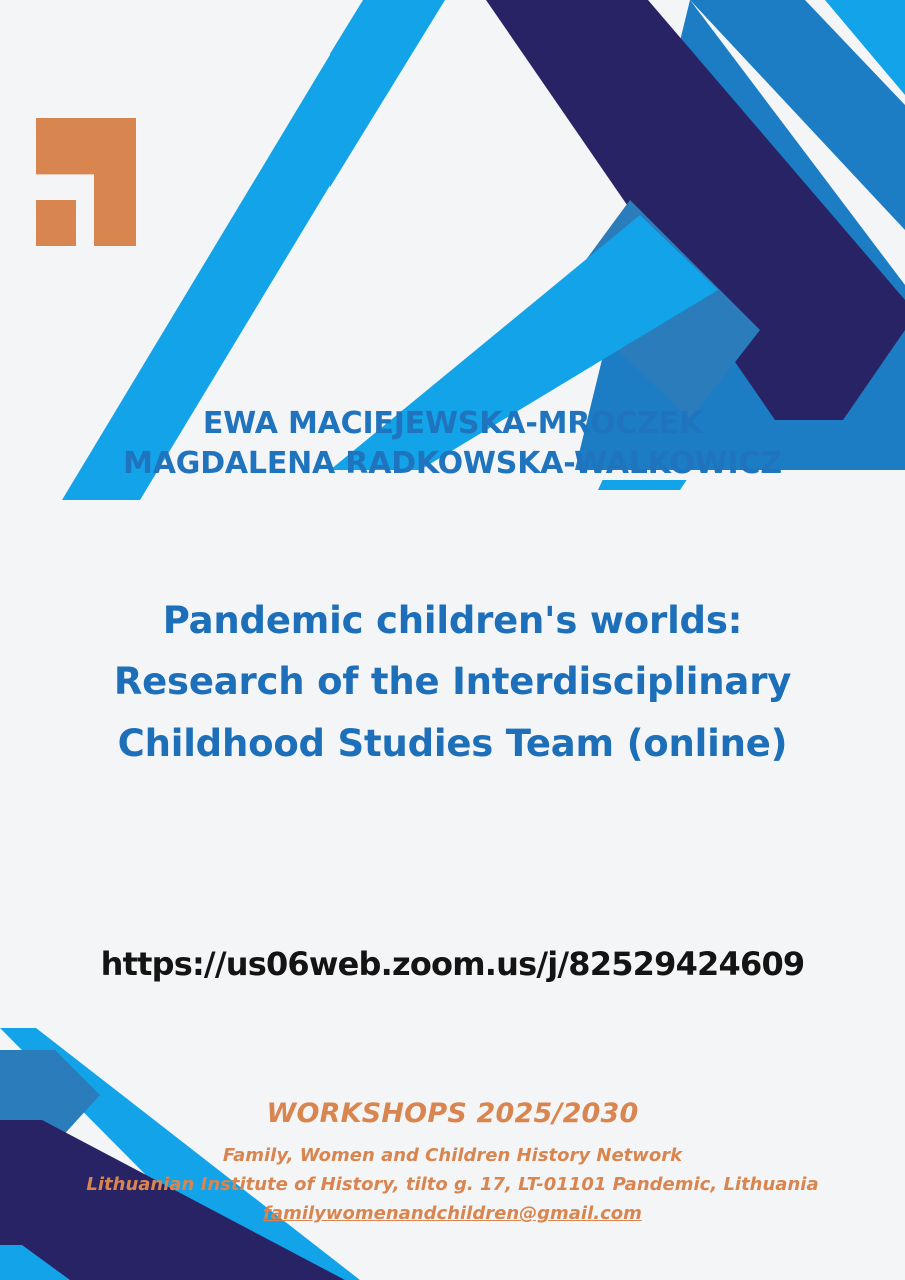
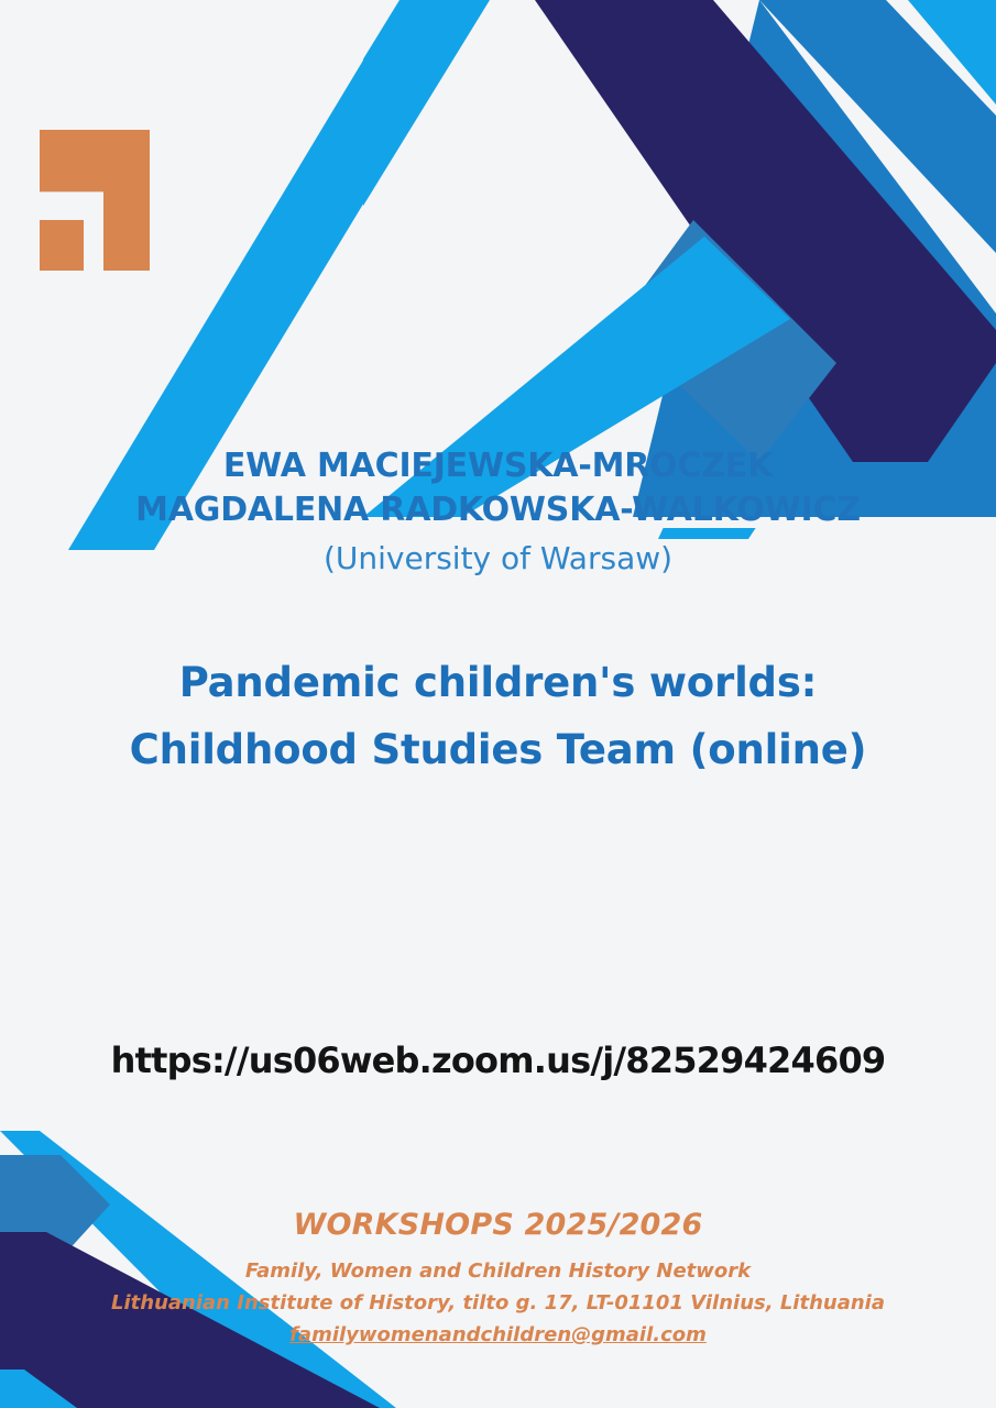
  EWA MACIEJEWSKA-MROCZEK
  MAGDALENA RADKOWSKA-WALKOWICZ
+ (University of Warsaw)
  Pandemic children's worlds:
- Research of the Interdisciplinary
  Childhood Studies Team (online)
  https://us06web.zoom.us/j/82529424609
- WORKSHOPS 2025/2030
+ WORKSHOPS 2025/2026
  Family, Women and Children History Network
- Lithuanian Institute of History, tilto g. 17, LT-01101 Pandemic, Lithuania
+ Lithuanian Institute of History, tilto g. 17, LT-01101 Vilnius, Lithuania
  familywomenandchildren@gmail.com
